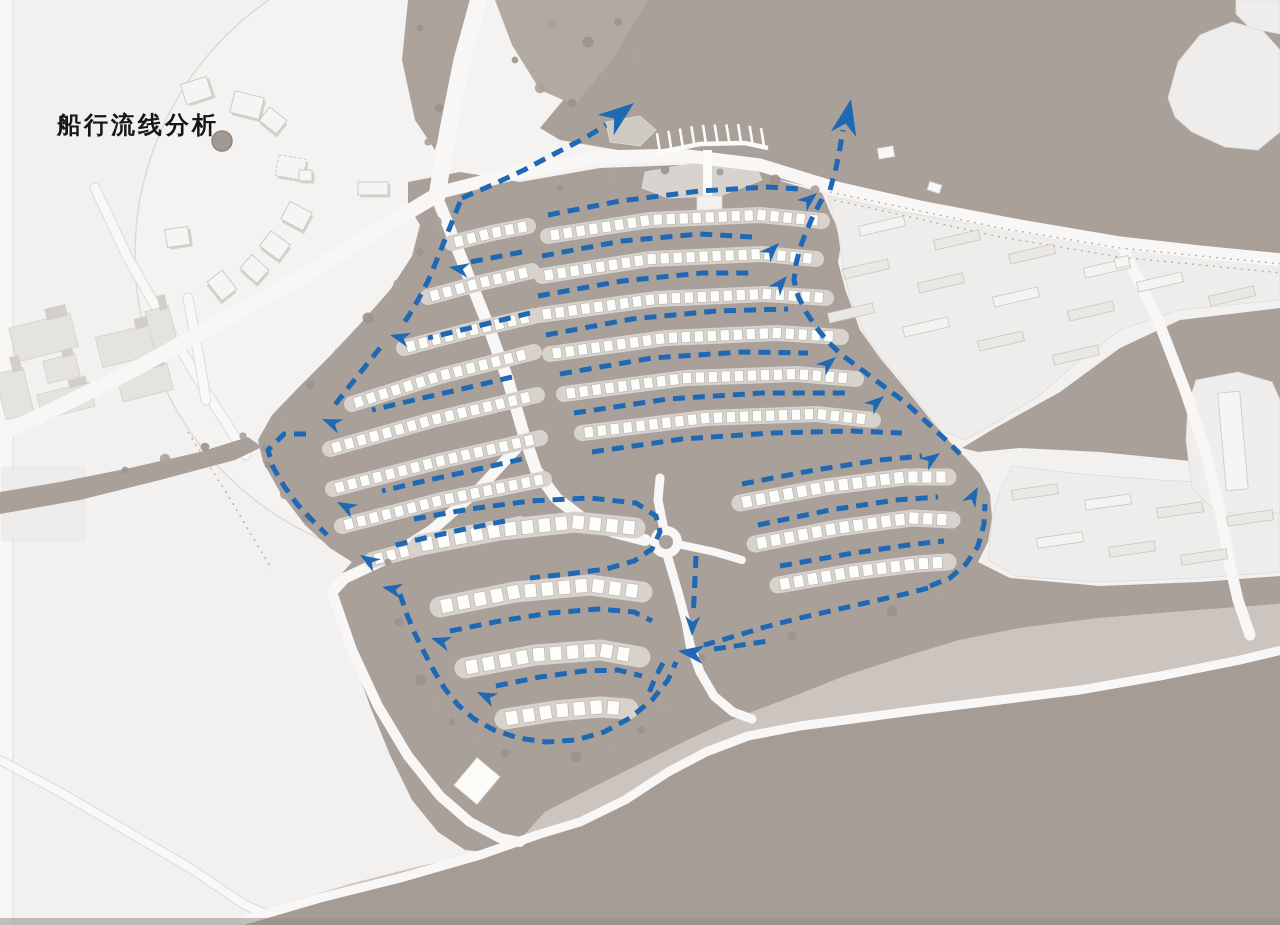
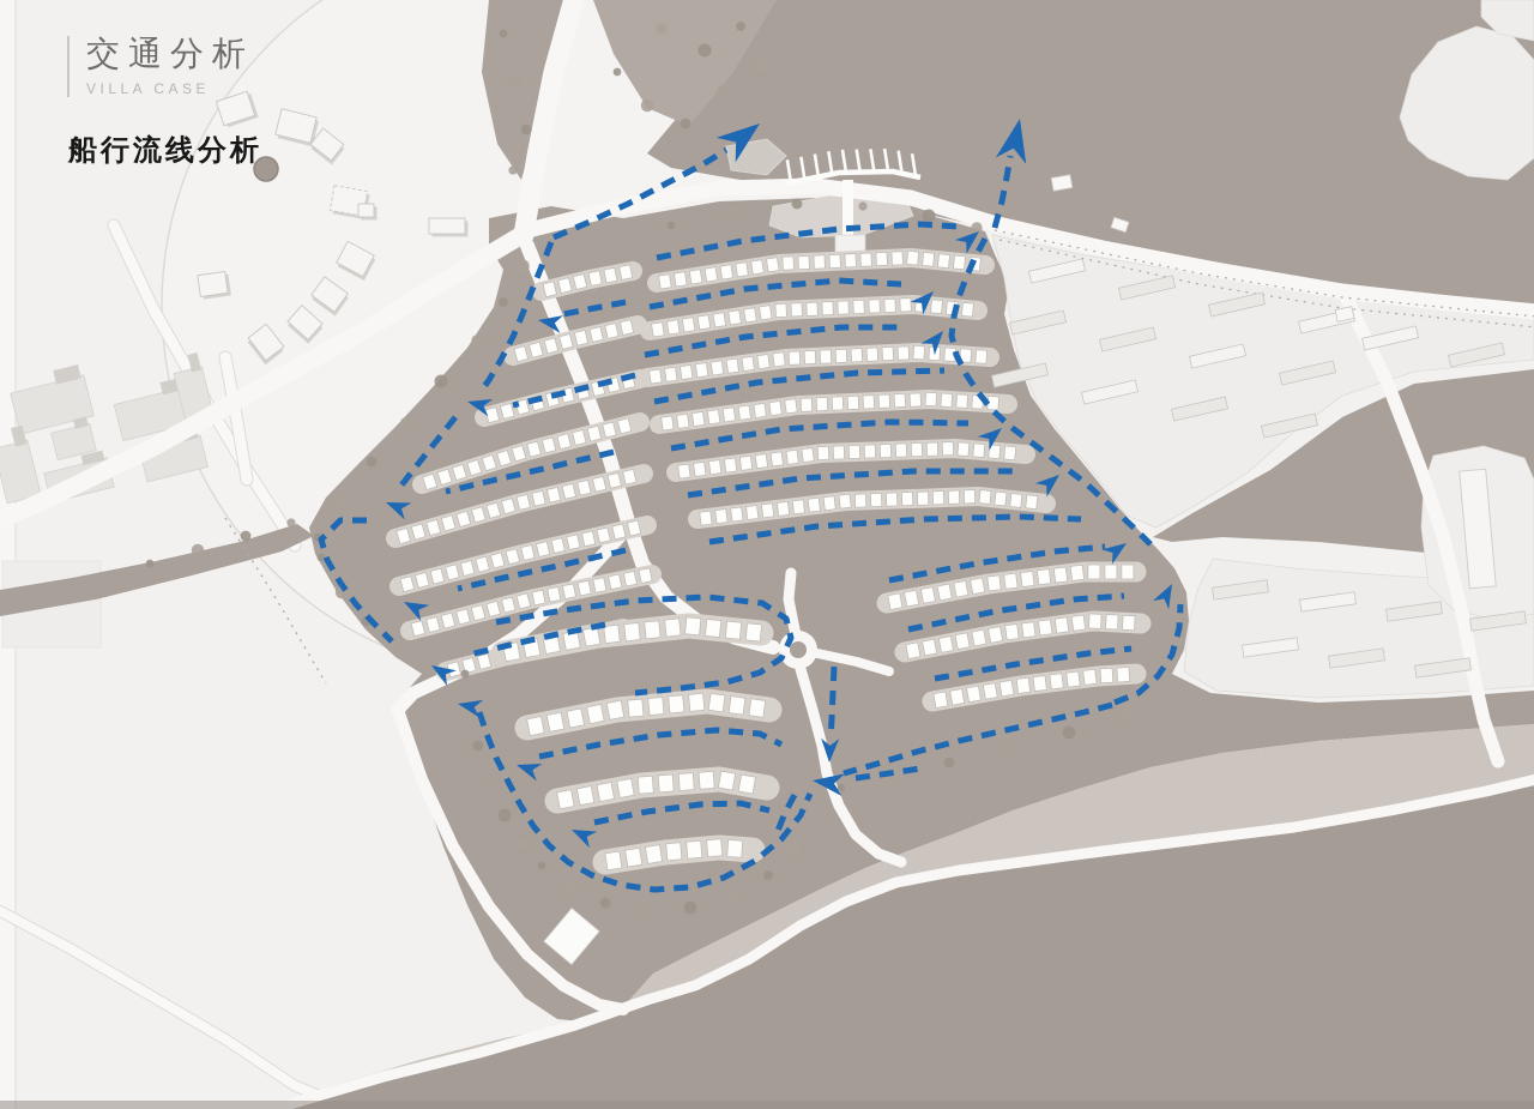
+ 交通分析
+ VILLA CASE
  船行流线分析
